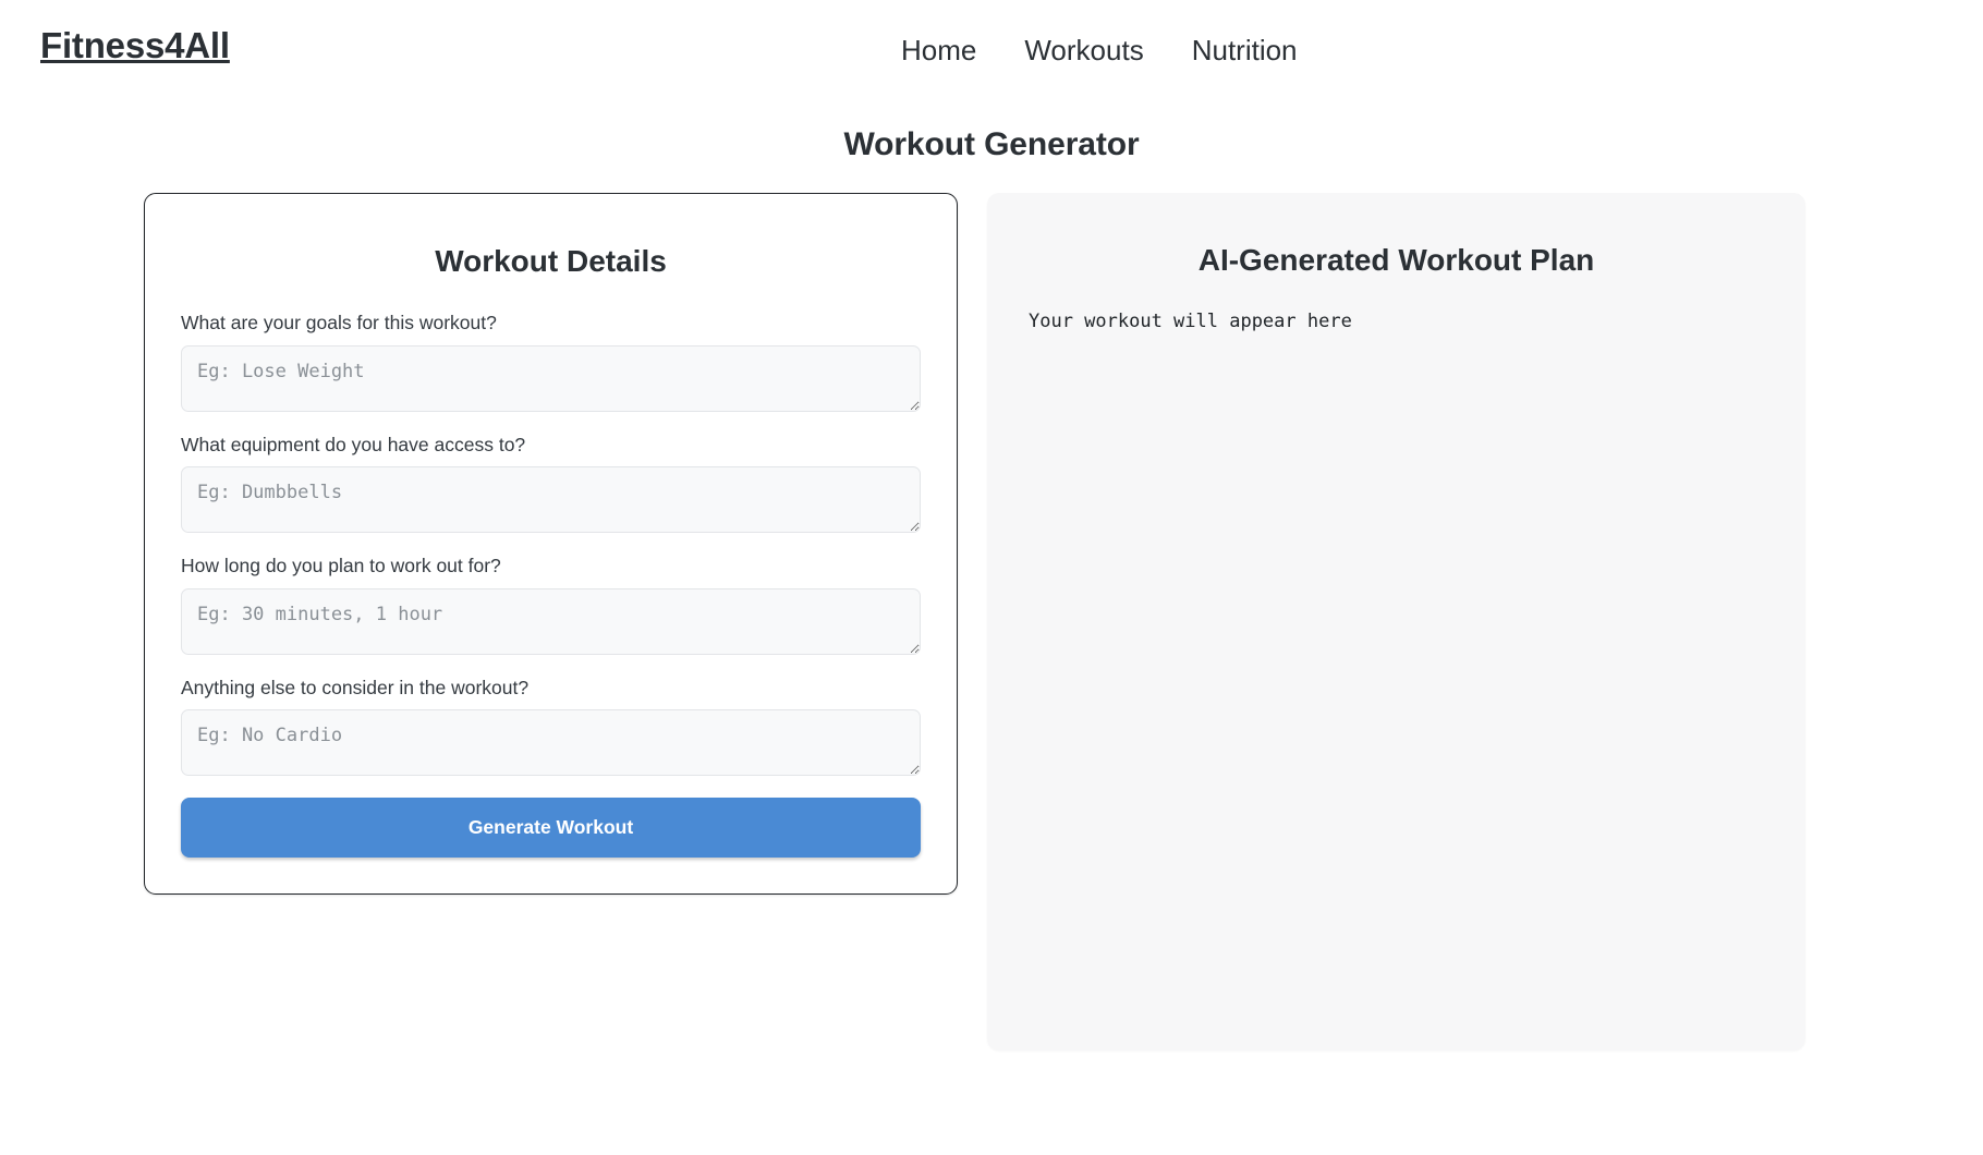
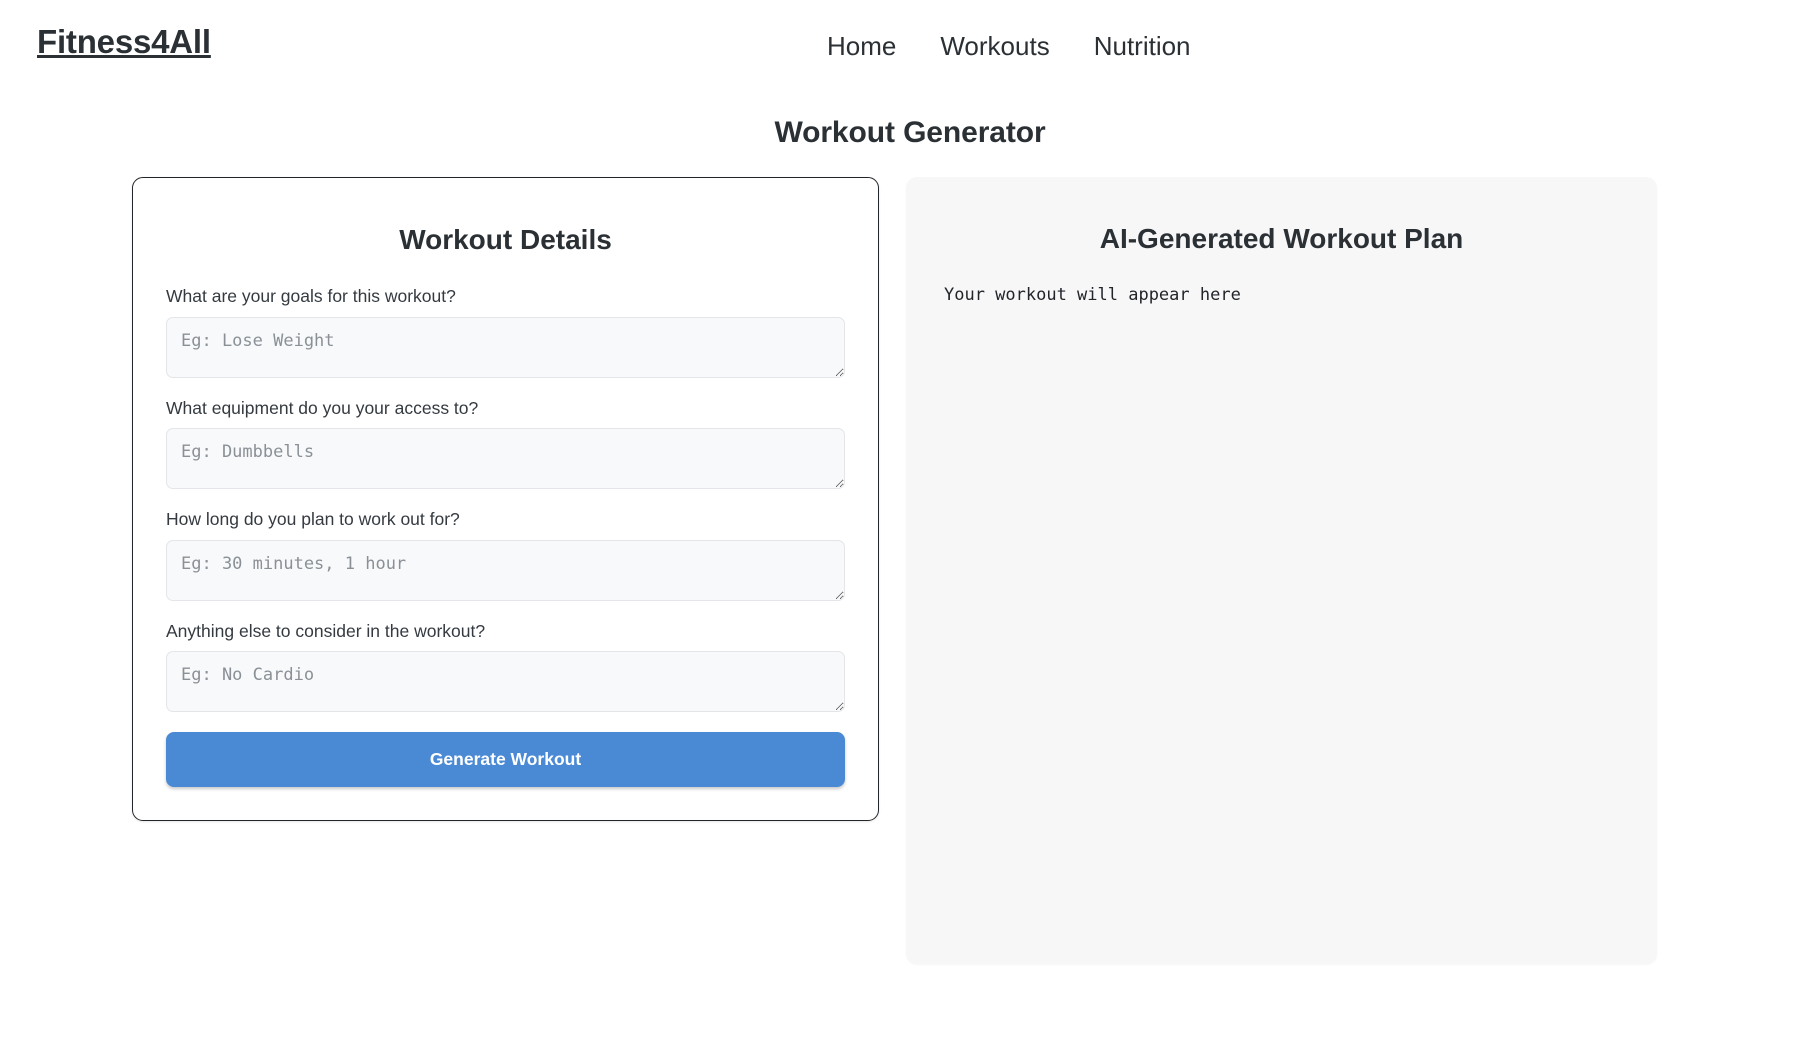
  Fitness4All
  Home
  Workouts
  Nutrition
  Workout Generator
  Workout Details
  What are your goals for this workout?
  Eg: Lose Weight
- What equipment do you have access to?
+ What equipment do you your access to?
  Eg: Dumbbells
  How long do you plan to work out for?
  Eg: 30 minutes, 1 hour
  Anything else to consider in the workout?
  Eg: No Cardio
  Generate Workout
  AI-Generated Workout Plan
  Your workout will appear here
